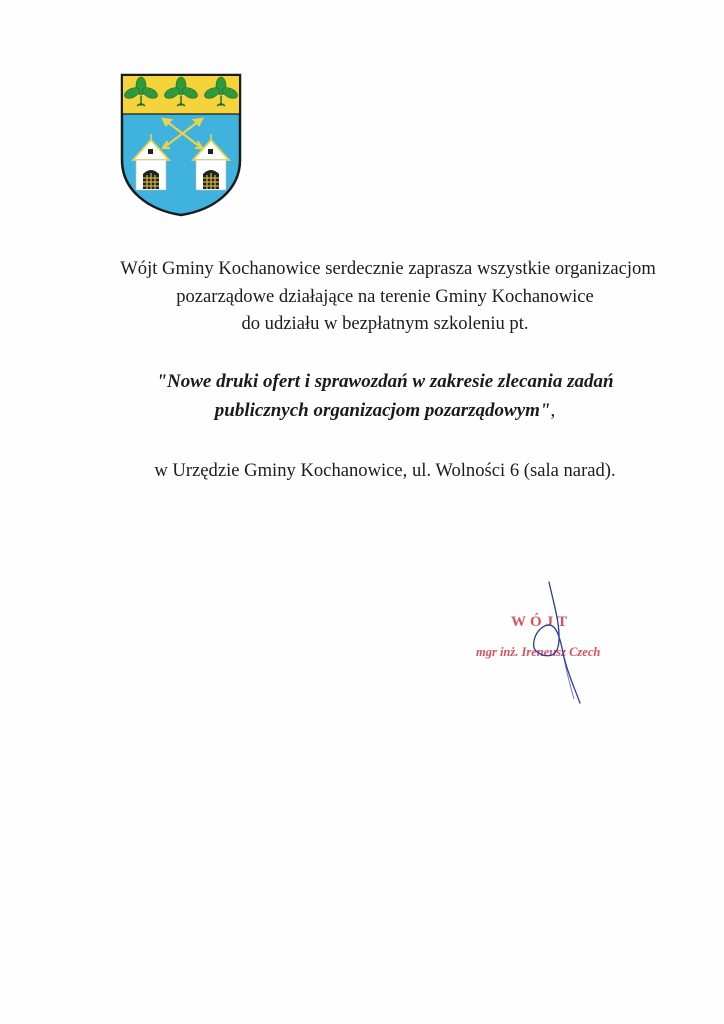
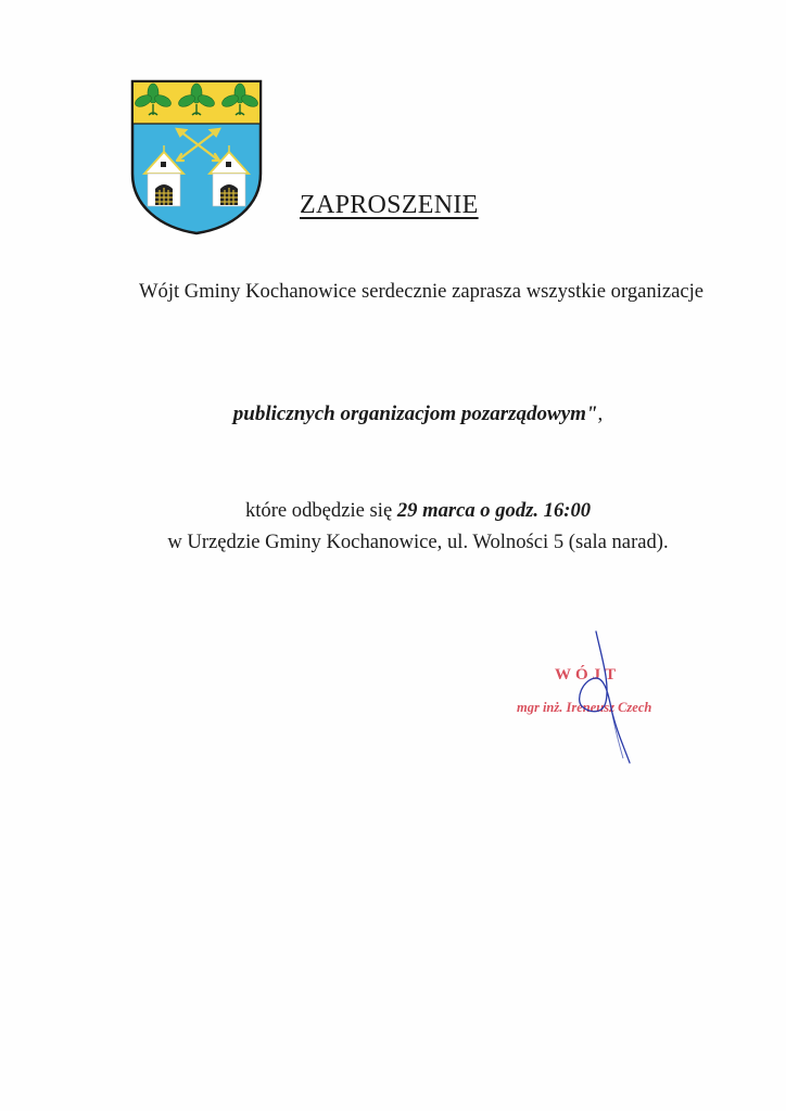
+ ZAPROSZENIE
- Wójt Gminy Kochanowice serdecznie zaprasza wszystkie organizacjom
+ Wójt Gminy Kochanowice serdecznie zaprasza wszystkie organizacje
- pozarządowe działające na terenie Gminy Kochanowice
- do udziału w bezpłatnym szkoleniu pt.
- "Nowe druki ofert i sprawozdań w zakresie zlecania zadań
  publicznych organizacjom pozarządowym",
+ które odbędzie się 29 marca o godz. 16:00
- w Urzędzie Gminy Kochanowice, ul. Wolności 6 (sala narad).
+ w Urzędzie Gminy Kochanowice, ul. Wolności 5 (sala narad).
  WÓJT
  mgr inż. Ireneusz Czech
